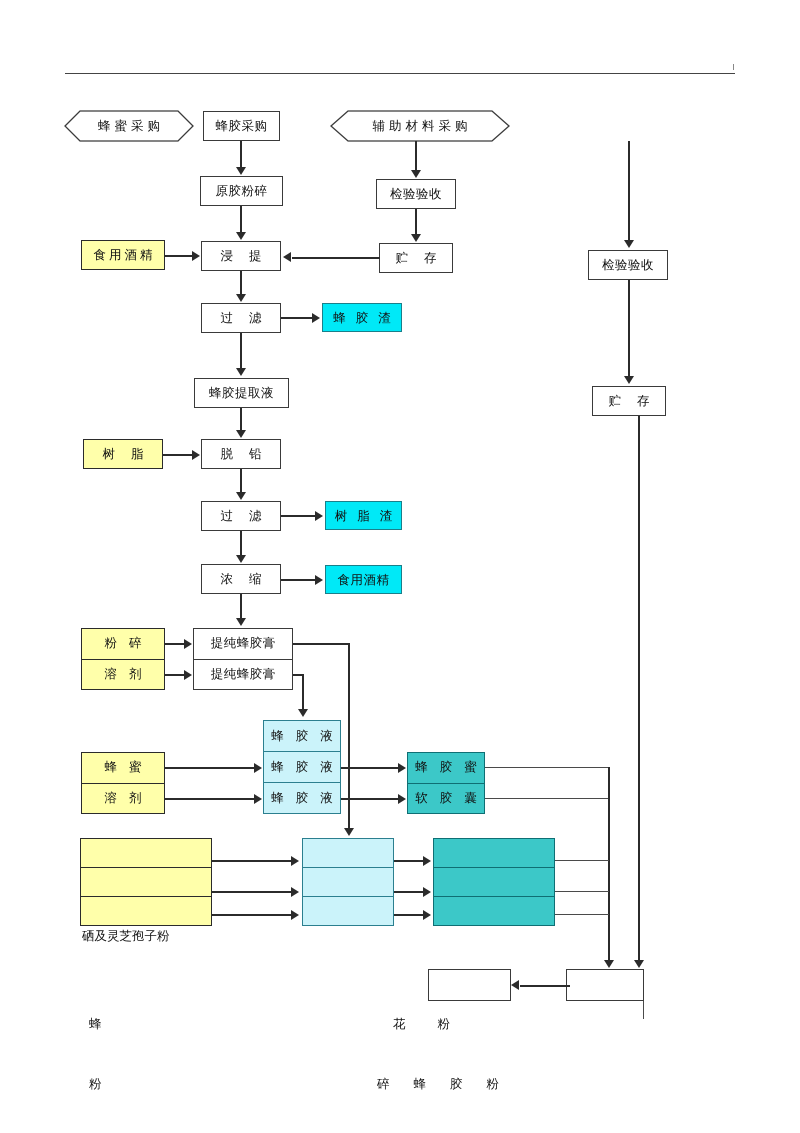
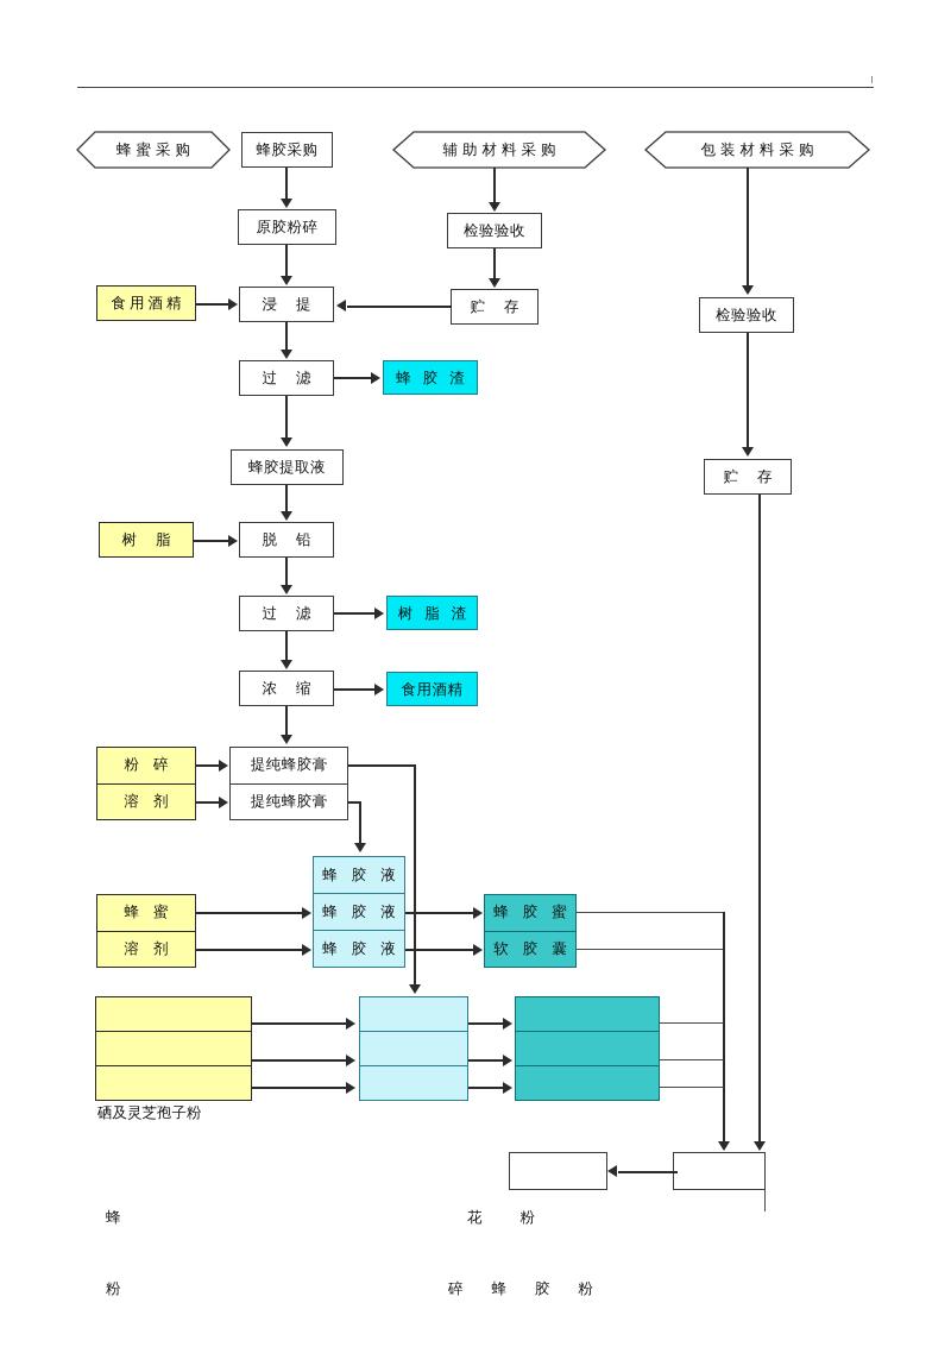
  蜂蜜采购
  蜂胶采购
  辅助材料采购
+ 包装材料采购
  原胶粉碎
  检验验收
  检验验收
  食用酒精
  浸 提
  贮 存
  贮 存
  过 滤
  蜂 胶 渣
  蜂胶提取液
  树 脂
  脱 铅
  过 滤
  树 脂 渣
  浓 缩
  食用酒精
  粉 碎
  溶 剂
  提纯蜂胶膏
  提纯蜂胶膏
  蜂 胶 液
  蜂 胶 液
  蜂 胶 液
  蜂 蜜
  溶 剂
  蜂 胶 蜜
  软 胶 囊
  硒及灵芝孢子粉
  蜂
  花 粉
  粉
  碎 蜂 胶 粉
